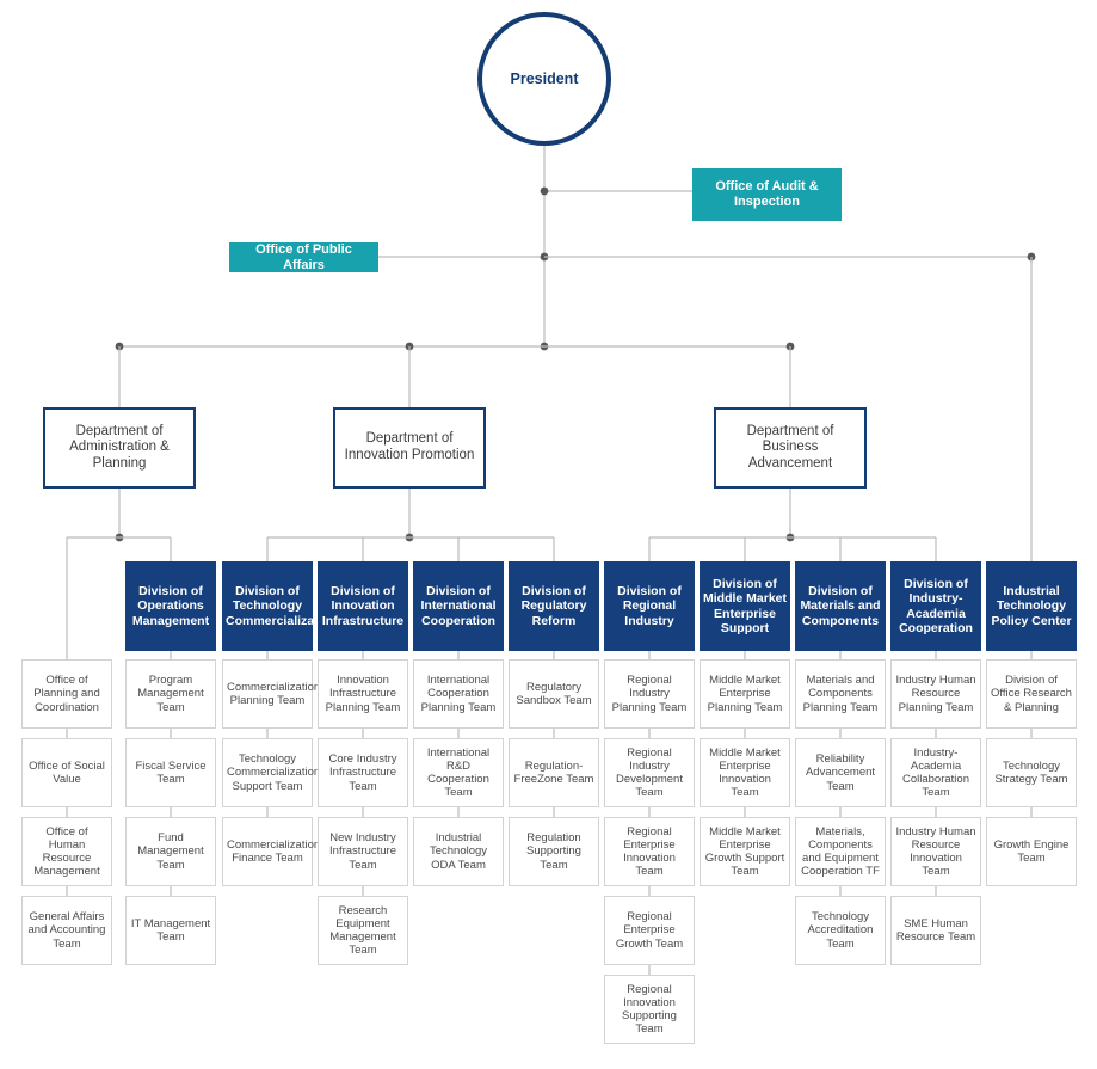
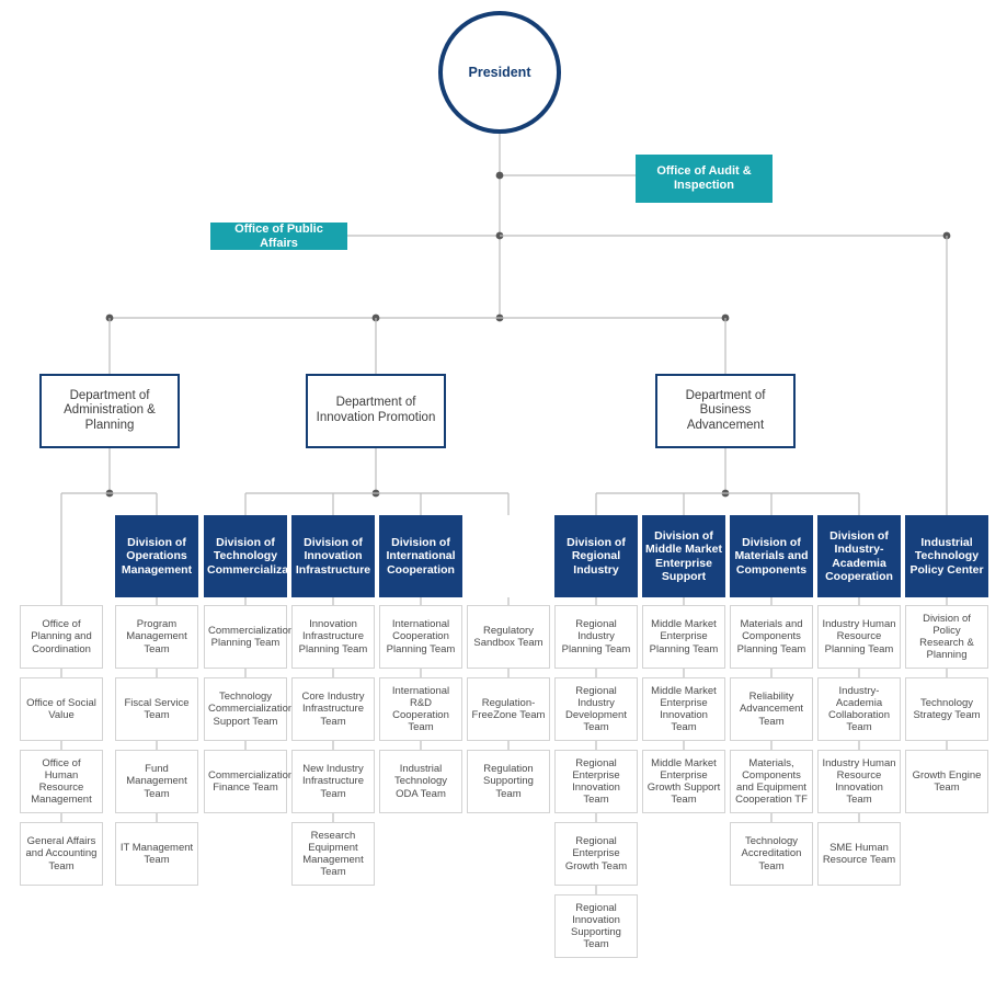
  President
  Office of Audit & Inspection
  Office of Public Affairs
  Department of Administration & Planning
  Department of Innovation Promotion
  Department of Business Advancement
  Office of Planning and Coordination
  Office of Social Value
  Office of Human Resource Management
  General Affairs and Accounting Team
  Division of Operations Management
  Program Management Team
  Fiscal Service Team
  Fund Management Team
  IT Management Team
  Division of Technology Commercializat
  Commercializatio Planning Team
  Technology Commercializatio Support Team
  Commercializatio Finance Team
  Division of Innovation Infrastructure
  Innovation Infrastructure Planning Team
  Core Industry Infrastructure Team
  New Industry Infrastructure Team
  Research Equipment Management Team
  Division of International Cooperation
  International Cooperation Planning Team
  International R&D Cooperation Team
  Industrial Technology ODA Team
- Division of Regulatory Reform
  Regulatory Sandbox Team
  Regulation-FreeZone Team
  Regulation Supporting Team
  Division of Regional Industry
  Regional Industry Planning Team
  Regional Industry Development Team
  Regional Enterprise Innovation Team
  Regional Enterprise Growth Team
  Regional Innovation Supporting Team
  Division of Middle Market Enterprise Support
  Middle Market Enterprise Planning Team
  Middle Market Enterprise Innovation Team
  Middle Market Enterprise Growth Support Team
  Division of Materials and Components
  Materials and Components Planning Team
  Reliability Advancement Team
  Materials, Components and Equipment Cooperation TF
  Technology Accreditation Team
  Division of Industry-Academia Cooperation
  Industry Human Resource Planning Team
  Industry-Academia Collaboration Team
  Industry Human Resource Innovation Team
  SME Human Resource Team
  Industrial Technology Policy Center
- Division of Office Research & Planning
+ Division of Policy Research & Planning
  Technology Strategy Team
  Growth Engine Team
